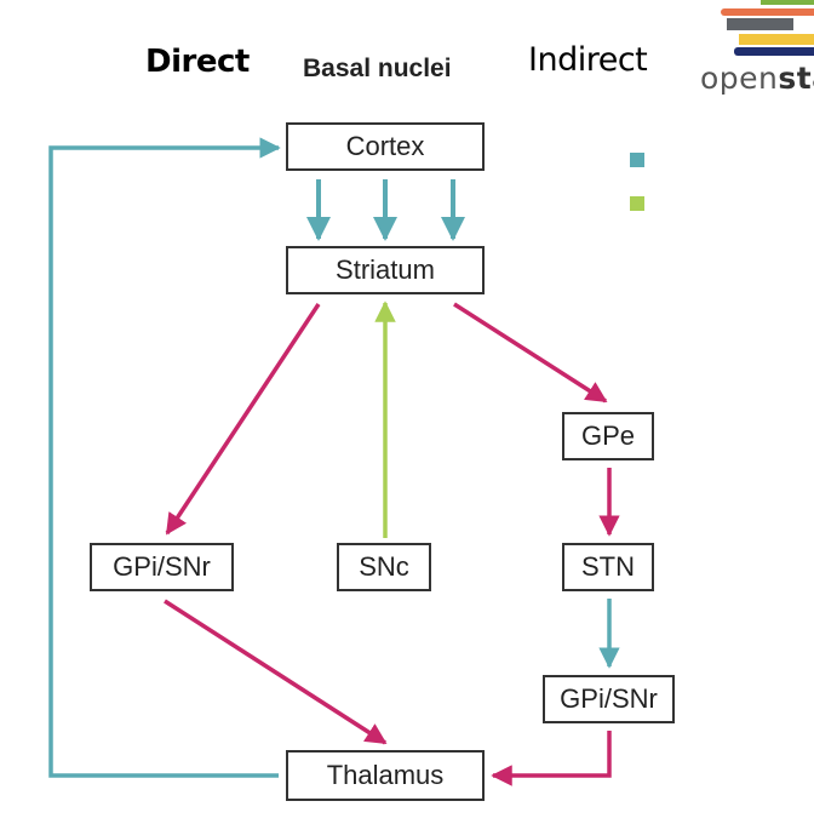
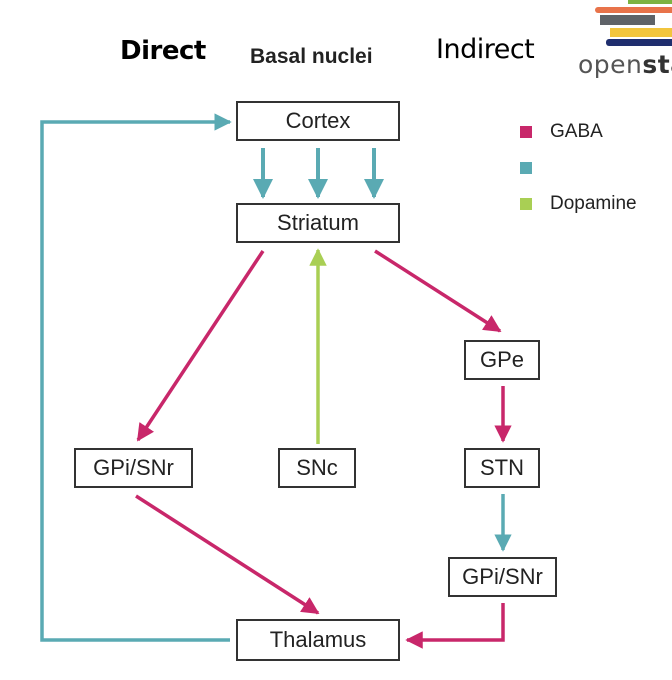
  Direct
  Basal nuclei
  Indirect
  openst
+ GABA
+ Dopamine
  Cortex
  Striatum
  GPe
  GPi/SNr
  SNc
  STN
  GPi/SNr
  Thalamus
